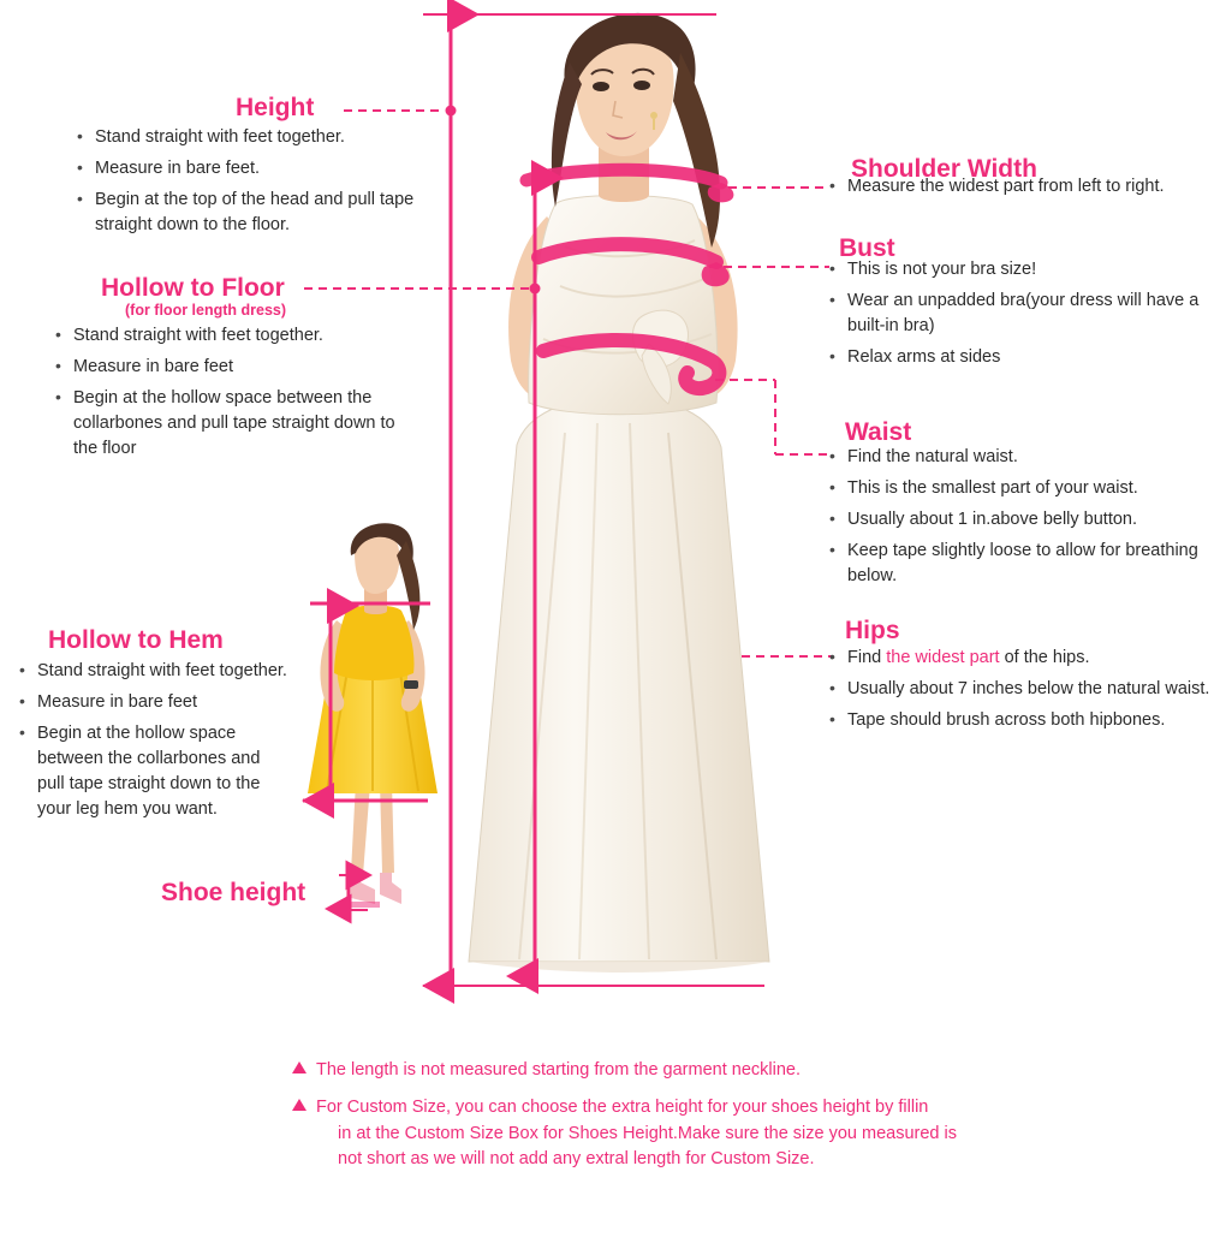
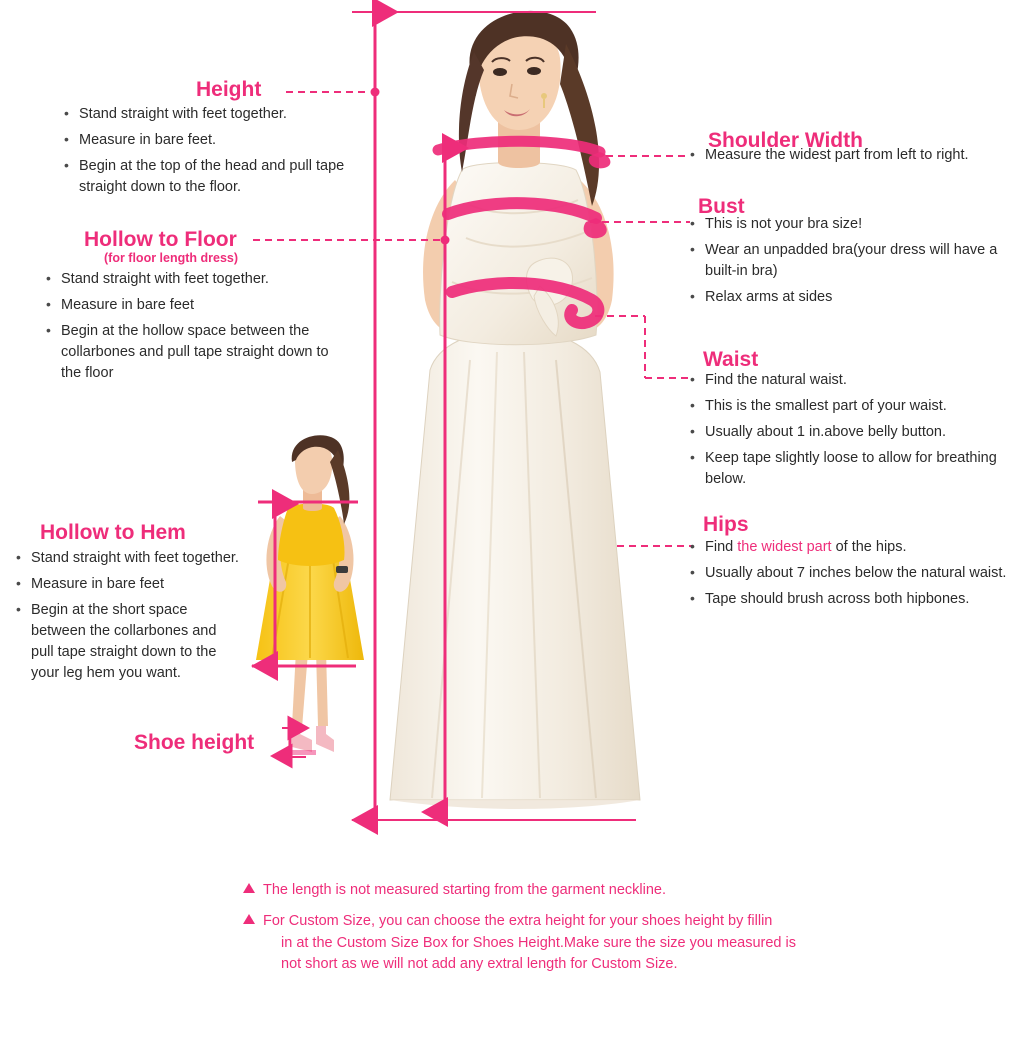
  Height
  Stand straight with feet together.
  Measure in bare feet.
  Begin at the top of the head and pull tape straight down to the floor.
  Hollow to Floor
  (for floor length dress)
  Stand straight with feet together.
  Measure in bare feet
  Begin at the hollow space between the collarbones and pull tape straight down to the floor
  Hollow to Hem
  Stand straight with feet together.
  Measure in bare feet
- Begin at the hollow space between the collarbones and pull tape straight down to the your leg hem you want.
+ Begin at the short space between the collarbones and pull tape straight down to the your leg hem you want.
  Shoe height
  Shoulder Width
  Measure the widest part from left to right.
  Bust
  This is not your bra size!
  Wear an unpadded bra(your dress will have a built-in bra)
  Relax arms at sides
  Waist
  Find the natural waist.
  This is the smallest part of your waist.
  Usually about 1 in.above belly button.
  Keep tape slightly loose to allow for breathing below.
  Hips
  Find the widest part of the hips.
  Usually about 7 inches below the natural waist.
  Tape should brush across both hipbones.
  The length is not measured starting from the garment neckline.
  For Custom Size, you can choose the extra height for your shoes height by fillin
  in at the Custom Size Box for Shoes Height.Make sure the size you measured is
  not short as we will not add any extral length for Custom Size.
